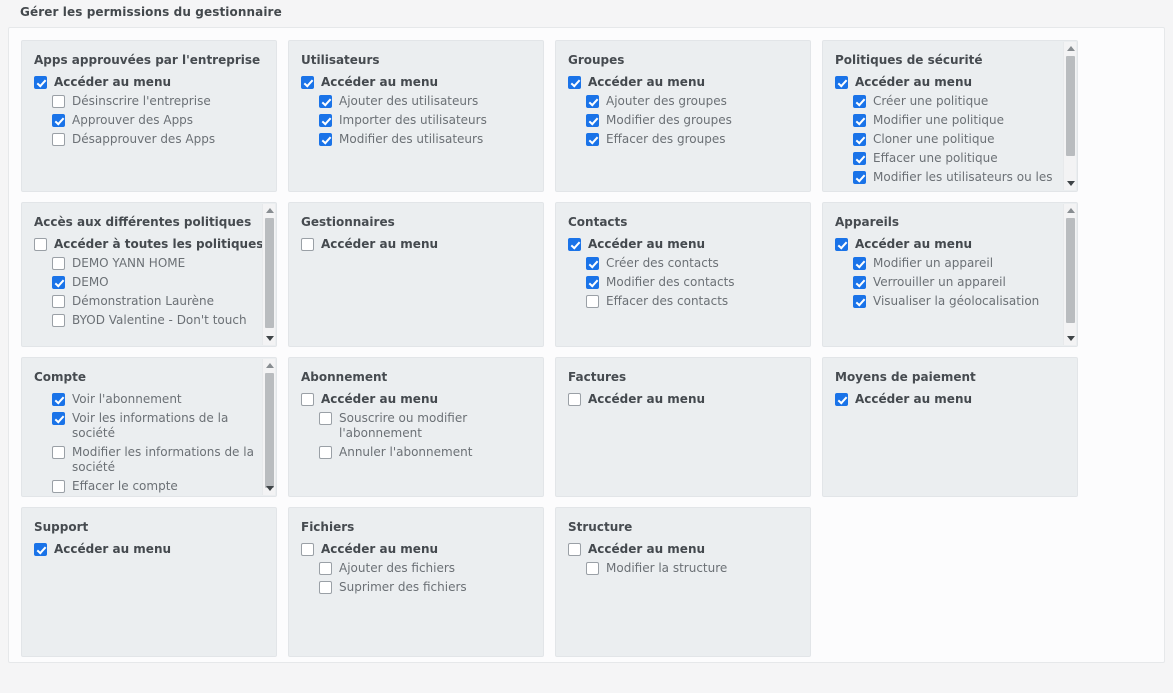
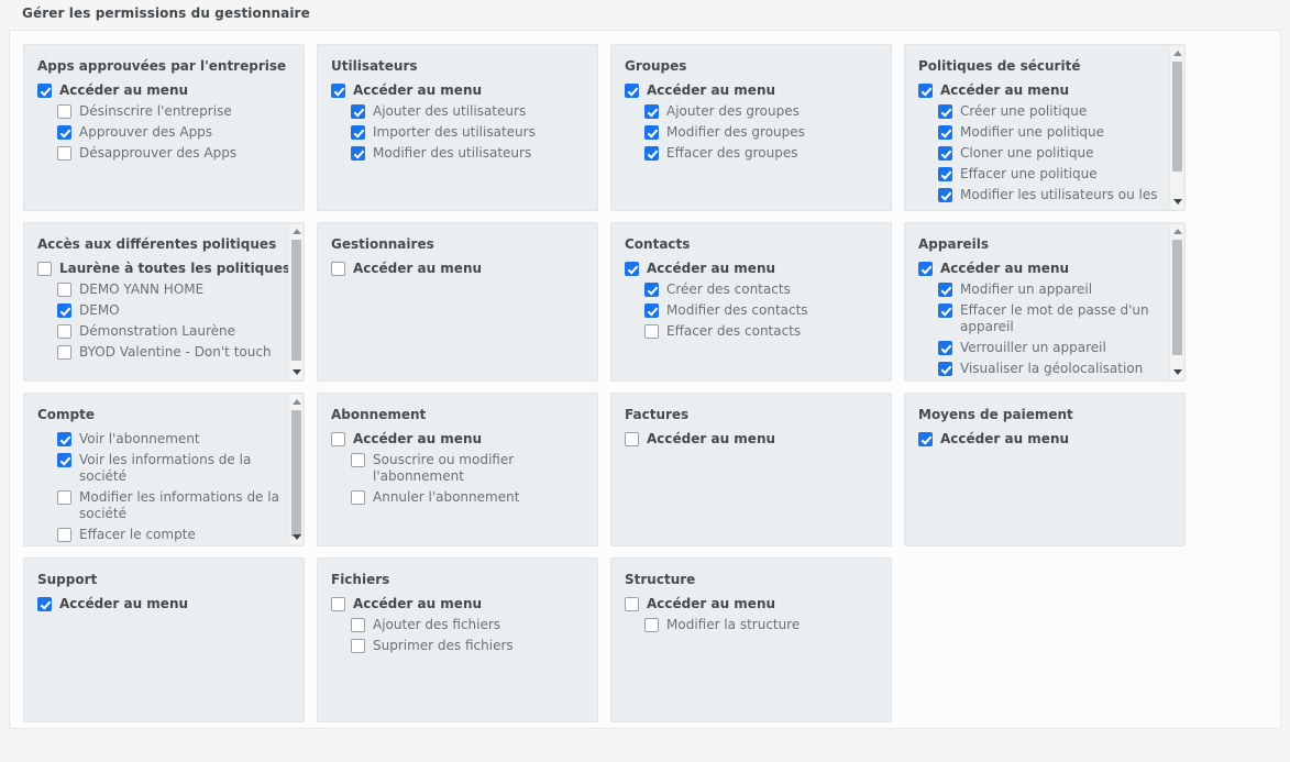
  Gérer les permissions du gestionnaire
  Apps approuvées par l'entreprise
  Accéder au menu
  Désinscrire l'entreprise
  Approuver des Apps
  Désapprouver des Apps
  Utilisateurs
  Accéder au menu
  Ajouter des utilisateurs
  Importer des utilisateurs
  Modifier des utilisateurs
  Groupes
  Accéder au menu
  Ajouter des groupes
  Modifier des groupes
  Effacer des groupes
  Politiques de sécurité
  Accéder au menu
  Créer une politique
  Modifier une politique
  Cloner une politique
  Effacer une politique
  Modifier les utilisateurs ou les
  Accès aux différentes politiques
- Accéder à toutes les politiques
+ Laurène à toutes les politiques
  DEMO YANN HOME
  DEMO
  Démonstration Laurène
  BYOD Valentine - Don't touch
  Gestionnaires
  Accéder au menu
  Contacts
  Accéder au menu
  Créer des contacts
  Modifier des contacts
  Effacer des contacts
  Appareils
  Accéder au menu
  Modifier un appareil
+ Effacer le mot de passe d'un appareil
  Verrouiller un appareil
  Visualiser la géolocalisation
  Compte
  Voir l'abonnement
  Voir les informations de la société
  Modifier les informations de la société
  Effacer le compte
  Abonnement
  Accéder au menu
  Souscrire ou modifier l'abonnement
  Annuler l'abonnement
  Factures
  Accéder au menu
  Moyens de paiement
  Accéder au menu
  Support
  Accéder au menu
  Fichiers
  Accéder au menu
  Ajouter des fichiers
  Suprimer des fichiers
  Structure
  Accéder au menu
  Modifier la structure
